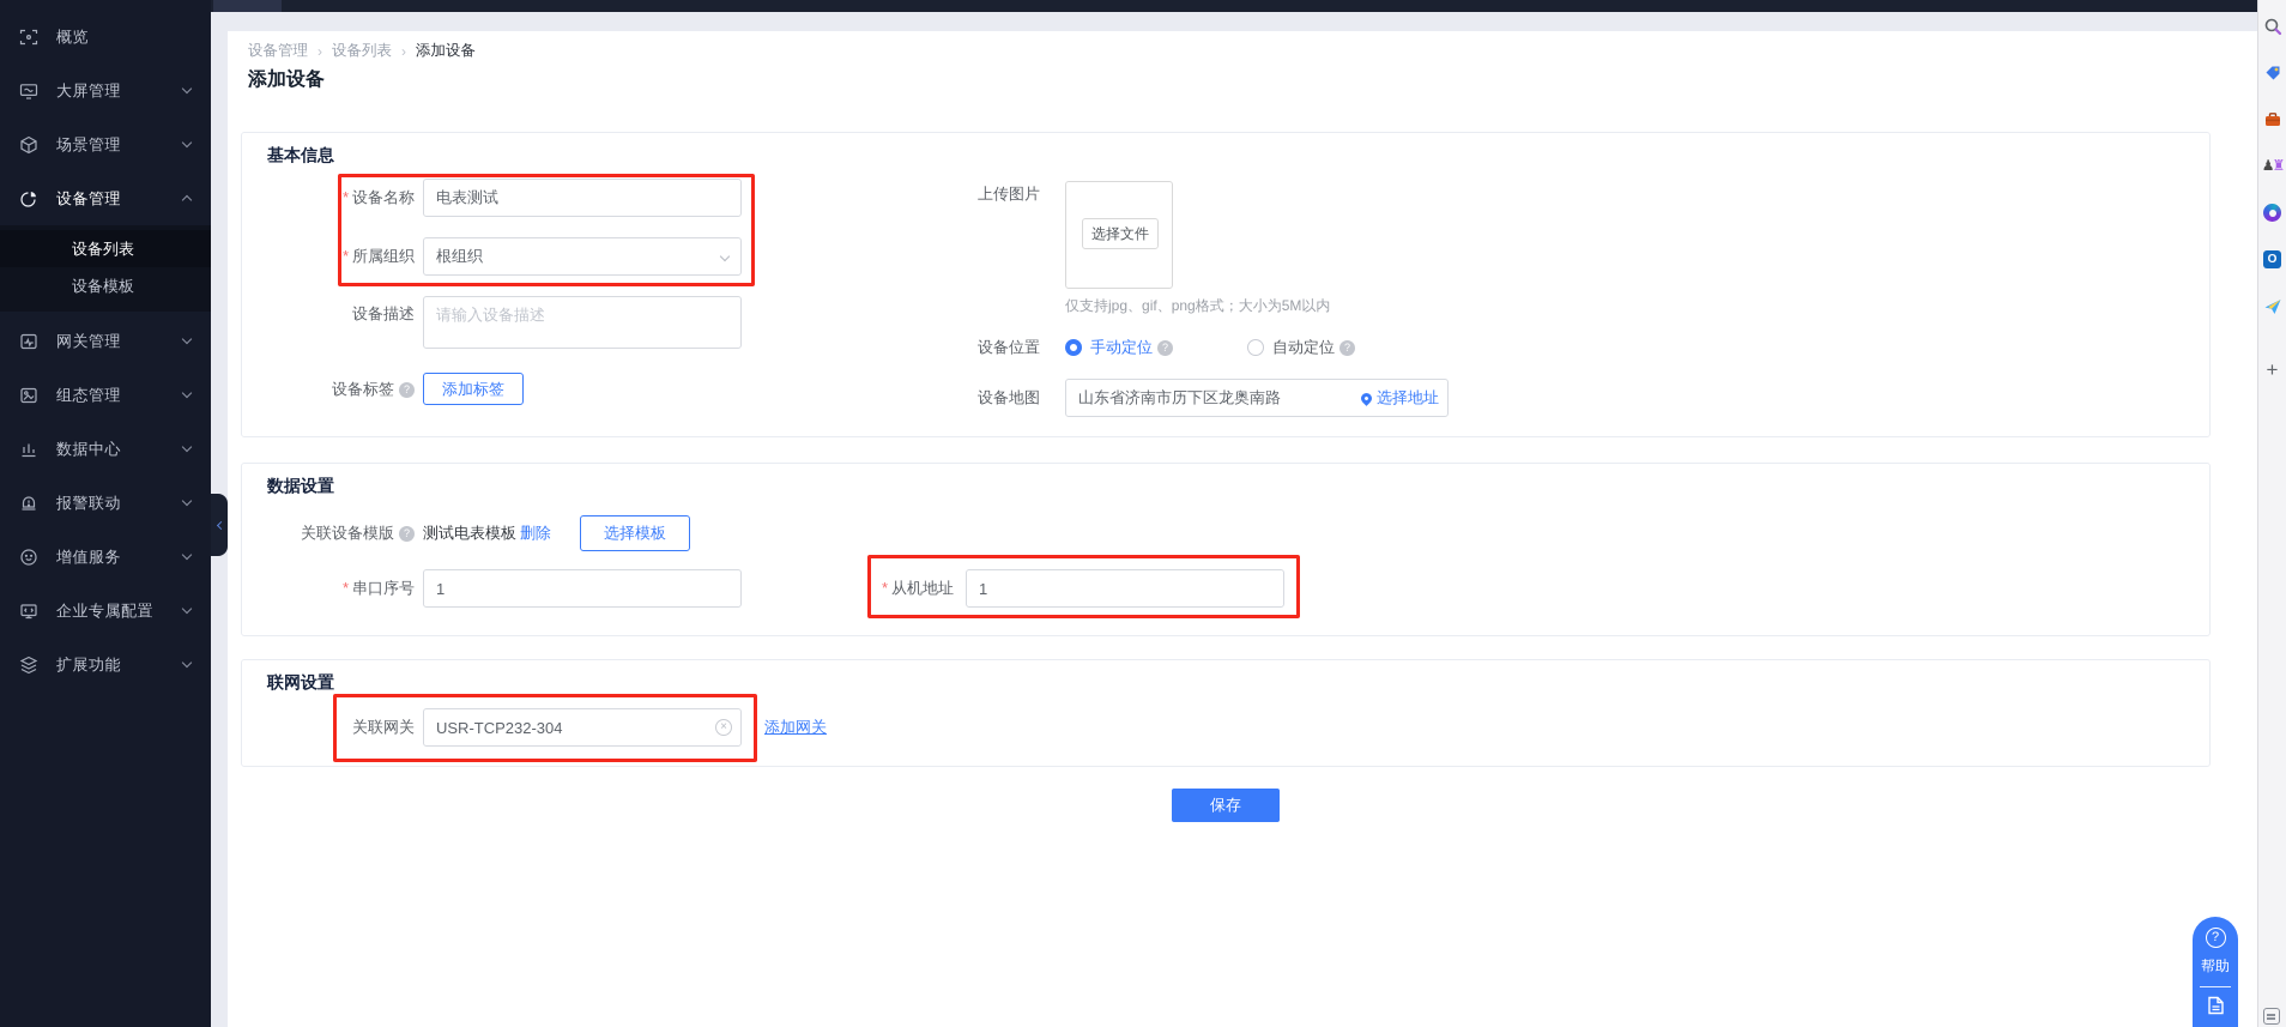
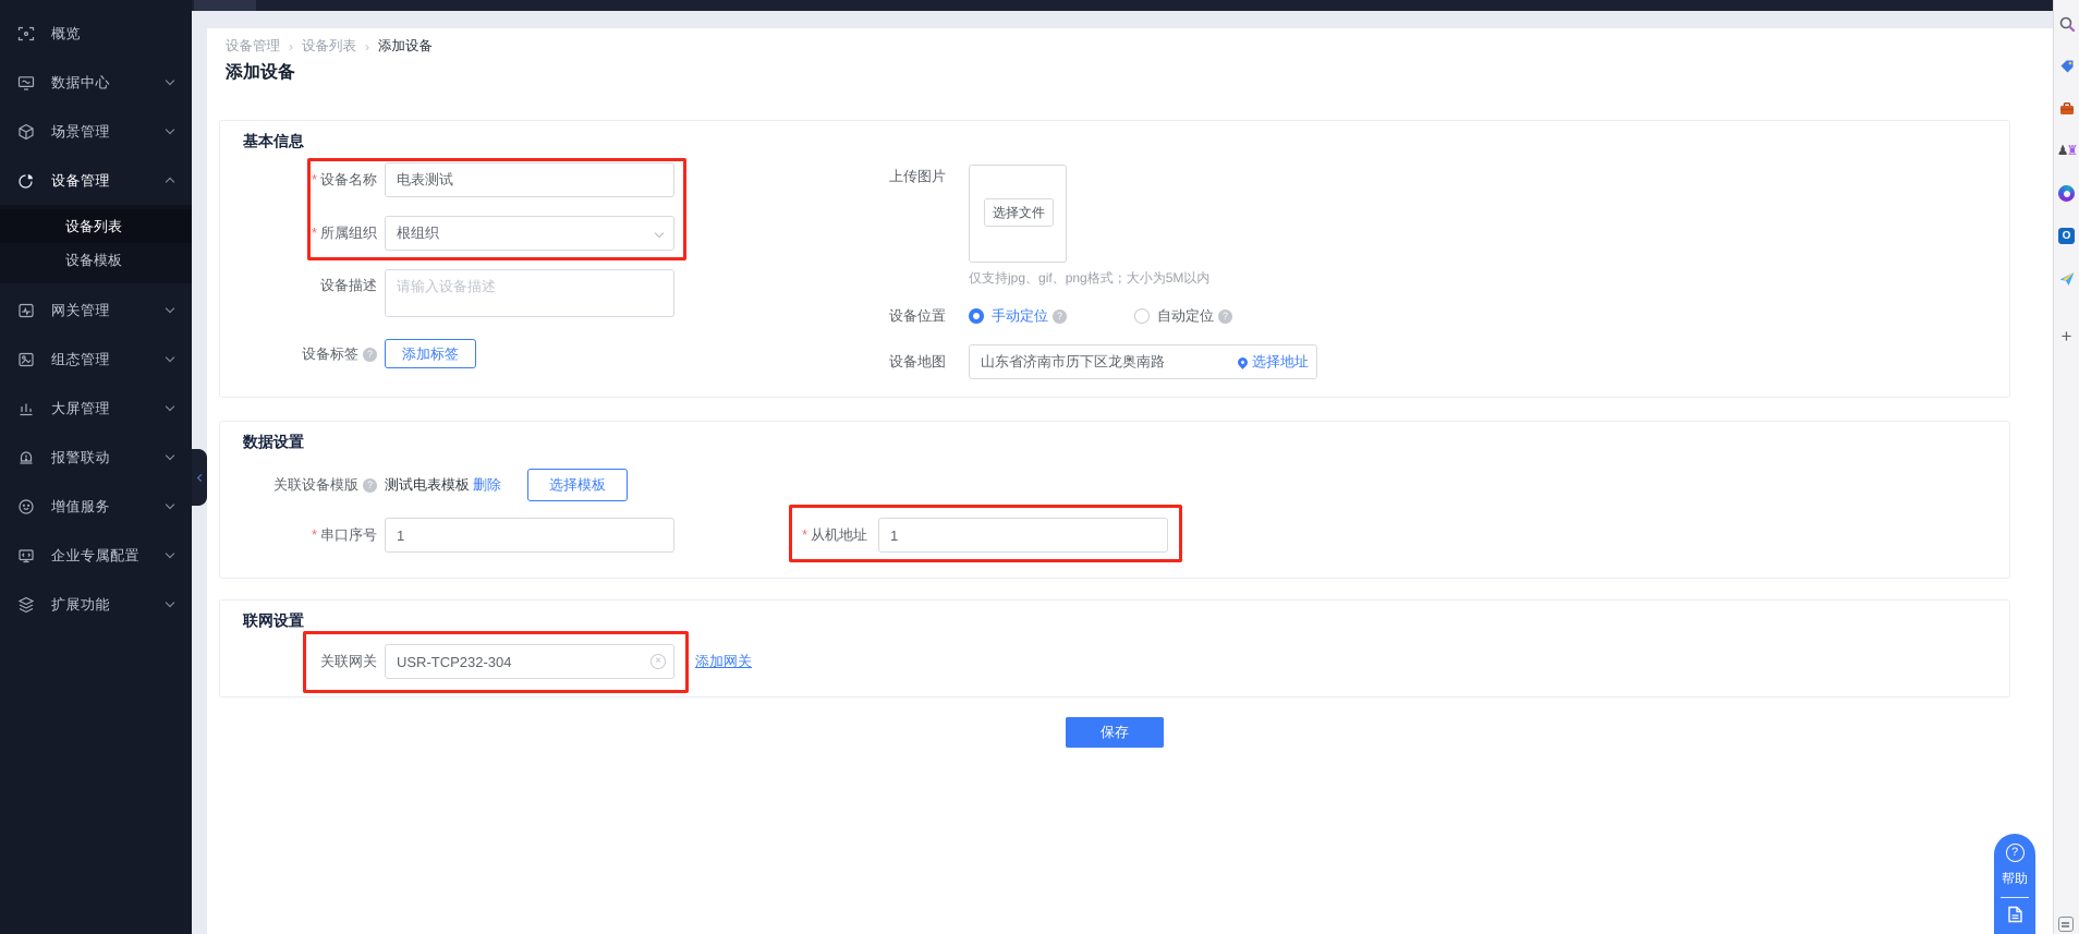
  概览
- 大屏管理
+ 数据中心
  场景管理
  设备管理
  设备列表
  设备模板
  网关管理
  组态管理
- 数据中心
+ 大屏管理
  报警联动
  增值服务
  企业专属配置
  扩展功能
  设备管理
  ›
  设备列表
  ›
  添加设备
  添加设备
  基本信息
  设备名称
  电表测试
  所属组织
  根组织
  设备描述
  请输入设备描述
  设备标签 ?
  添加标签
  上传图片
  选择文件
  仅支持jpg、gif、png格式；大小为5M以内
  设备位置
  手动定位
  ?
  自动定位
  ?
  设备地图
  山东省济南市历下区龙奥南路
  选择地址
  数据设置
  关联设备模版 ?
  测试电表模板
  删除
  选择模板
  串口序号
  1
  从机地址
  1
  联网设置
  关联网关
  USR-TCP232-304
  ×
  添加网关
  保存
  ♟
  ♜
  O
  +
  ?
  帮助
